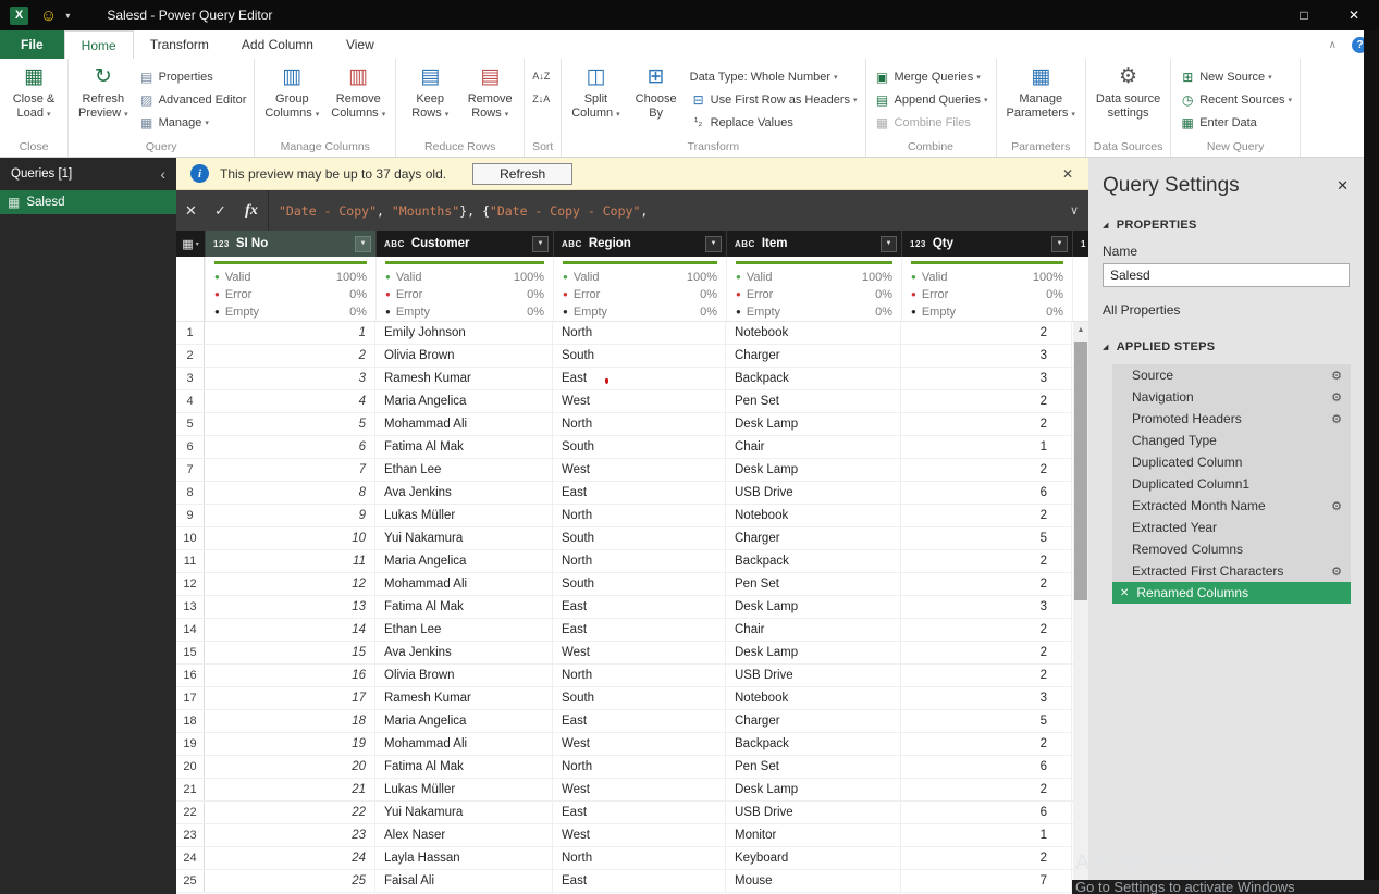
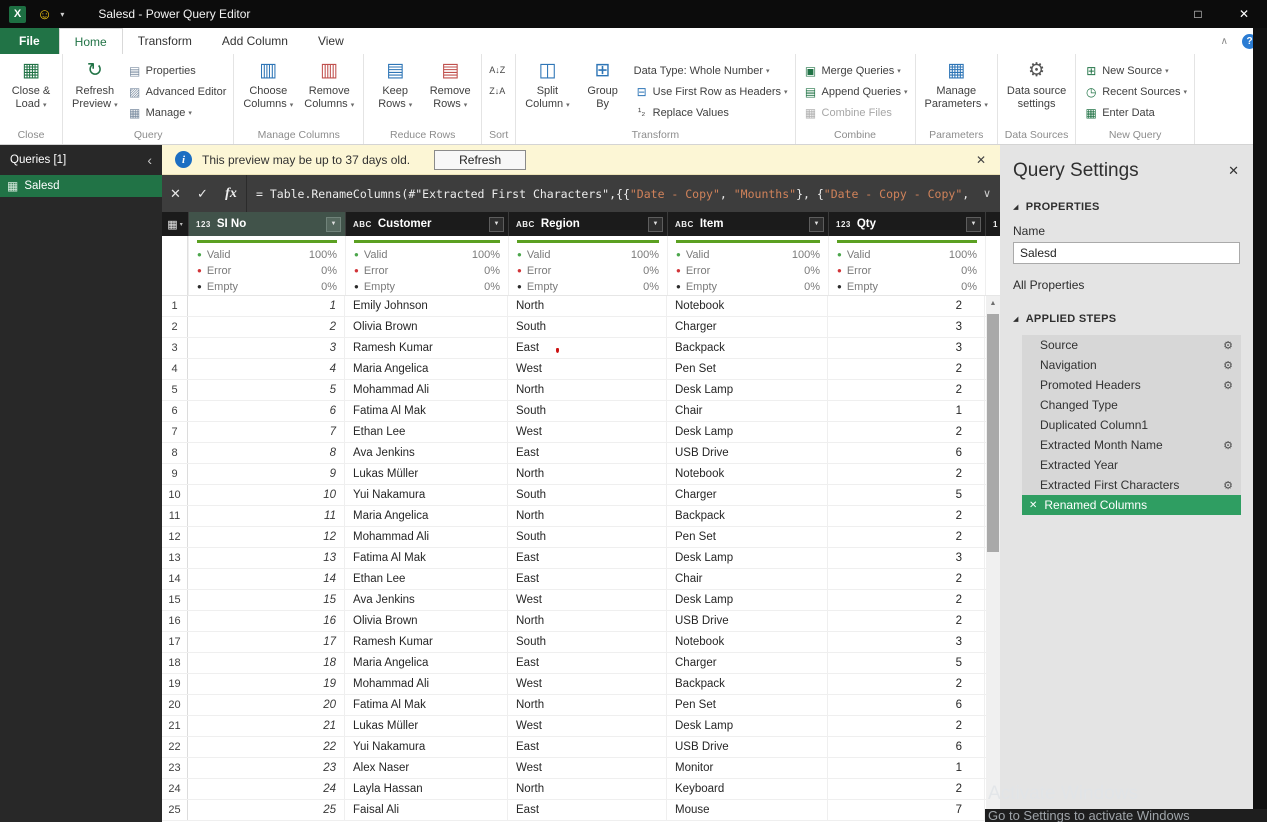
  X
  ☺
  ▾
  Salesd - Power Query Editor
  □
  ✕
  File
  Home
  Transform
  Add Column
  View
  ∧
  ?
  ▦
  Close &
  Load
  Close
  ↻
  Refresh
  Preview
  ▤
  Properties
  ▨
  Advanced Editor
  ▦
  Manage
  Query
  ▥
- Group
+ Choose
  Columns
  ▥
  Remove
  Columns
  Manage Columns
  ▤
  Keep
  Rows
  ▤
  Remove
  Rows
  Reduce Rows
  A↓Z
  Z↓A
  Sort
  ◫
  Split
  Column
  ⊞
- Choose
+ Group
  By
  Data Type: Whole Number
  ⊟
  Use First Row as Headers
  ¹₂
  Replace Values
  Transform
  ▣
  Merge Queries
  ▤
  Append Queries
  ▦
  Combine Files
  Combine
  ▦
  Manage
  Parameters
  Parameters
  ⚙
  Data source
  settings
  Data Sources
  ⊞
  New Source
  ◷
  Recent Sources
  ▦
  Enter Data
  New Query
  Queries [1]
  ‹
  ▦
  Salesd
  i
  This preview may be up to 37 days old.
  Refresh
  ✕
  ✕
  ✓
  fx
+ = Table.RenameColumns(#"Extracted First Characters",{{
  "Date - Copy"
  ,
  "Mounths"
  }, {
  "Date - Copy - Copy"
  ,
  ∨
  ▦
  123
  SI No
  ABC
  Customer
  ABC
  Region
  ABC
  Item
  123
  Qty
  1
  ●
  Valid
  100%
  ●
  Error
  0%
  ●
  Empty
  0%
  ●
  Valid
  100%
  ●
  Error
  0%
  ●
  Empty
  0%
  ●
  Valid
  100%
  ●
  Error
  0%
  ●
  Empty
  0%
  ●
  Valid
  100%
  ●
  Error
  0%
  ●
  Empty
  0%
  ●
  Valid
  100%
  ●
  Error
  0%
  ●
  Empty
  0%
  1
  1
  Emily Johnson
  North
  Notebook
  2
  2
  2
  Olivia Brown
  South
  Charger
  3
  3
  3
  Ramesh Kumar
  East
  Backpack
  3
  4
  4
  Maria Angelica
  West
  Pen Set
  2
  5
  5
  Mohammad Ali
  North
  Desk Lamp
  2
  6
  6
  Fatima Al Mak
  South
  Chair
  1
  7
  7
  Ethan Lee
  West
  Desk Lamp
  2
  8
  8
  Ava Jenkins
  East
  USB Drive
  6
  9
  9
  Lukas Müller
  North
  Notebook
  2
  10
  10
  Yui Nakamura
  South
  Charger
  5
  11
  11
  Maria Angelica
  North
  Backpack
  2
  12
  12
  Mohammad Ali
  South
  Pen Set
  2
  13
  13
  Fatima Al Mak
  East
  Desk Lamp
  3
  14
  14
  Ethan Lee
  East
  Chair
  2
  15
  15
  Ava Jenkins
  West
  Desk Lamp
  2
  16
  16
  Olivia Brown
  North
  USB Drive
  2
  17
  17
  Ramesh Kumar
  South
  Notebook
  3
  18
  18
  Maria Angelica
  East
  Charger
  5
  19
  19
  Mohammad Ali
  West
  Backpack
  2
  20
  20
  Fatima Al Mak
  North
  Pen Set
  6
  21
  21
  Lukas Müller
  West
  Desk Lamp
  2
  22
  22
  Yui Nakamura
  East
  USB Drive
  6
  23
  23
  Alex Naser
  West
  Monitor
  1
  24
  24
  Layla Hassan
  North
  Keyboard
  2
  25
  25
  Faisal Ali
  East
  Mouse
  7
  Query Settings
  ✕
  PROPERTIES
  Name
  Salesd
  All Properties
  APPLIED STEPS
  Source
  ⚙
  Navigation
  ⚙
  Promoted Headers
  ⚙
  Changed Type
- Duplicated Column
  Duplicated Column1
  Extracted Month Name
  ⚙
  Extracted Year
- Removed Columns
  Extracted First Characters
  ⚙
  ✕
  Renamed Columns
  Go to Settings to activate Windows
